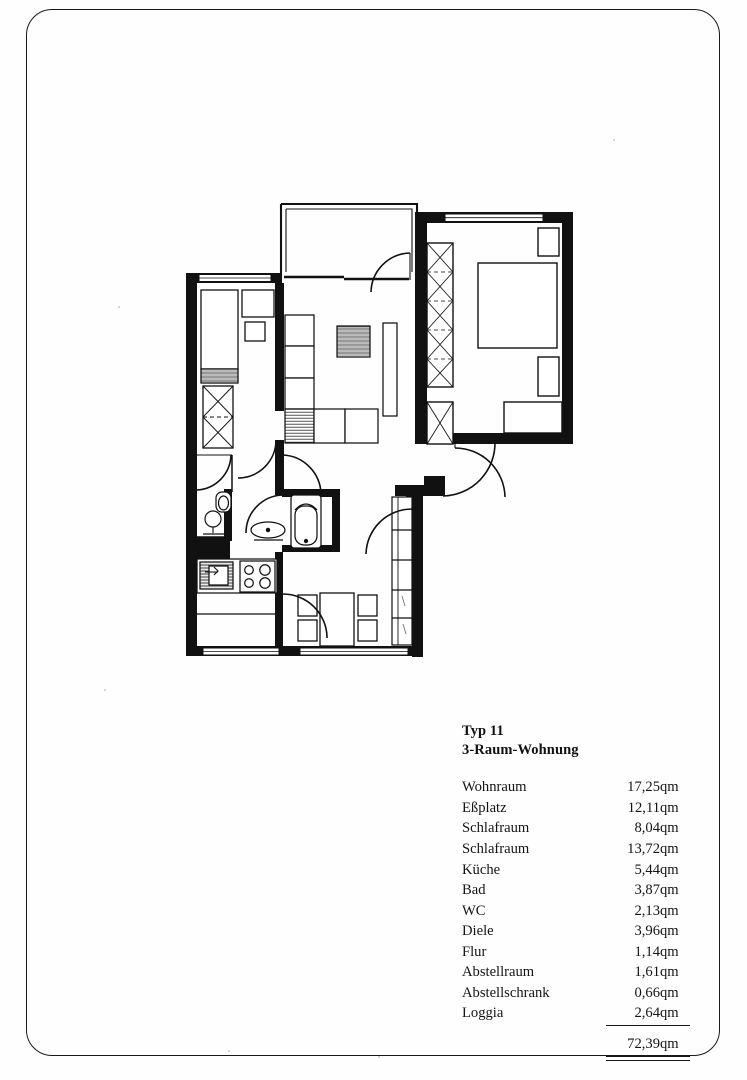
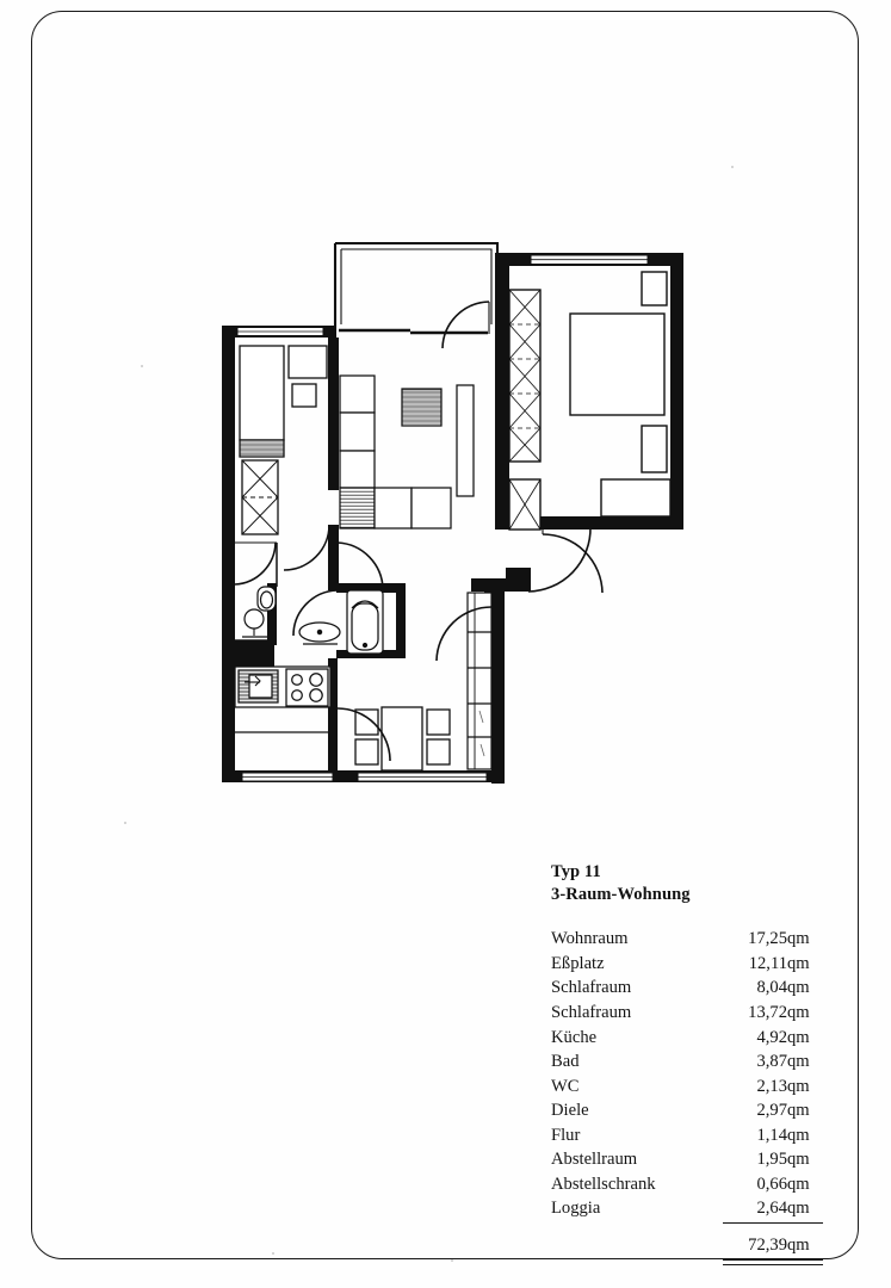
  Typ 11
  3-Raum-Wohnung
  Wohnraum	17,25	qm
  Eßplatz	12,11	qm
  Schlafraum	8,04	qm
  Schlafraum	13,72	qm
- Küche	5,44	qm
+ Küche	4,92	qm
  Bad	3,87	qm
  WC	2,13	qm
- Diele	3,96	qm
+ Diele	2,97	qm
  Flur	1,14	qm
- Abstellraum	1,61	qm
+ Abstellraum	1,95	qm
  Abstellschrank	0,66	qm
  Loggia	2,64	qm
  	72,39	qm
